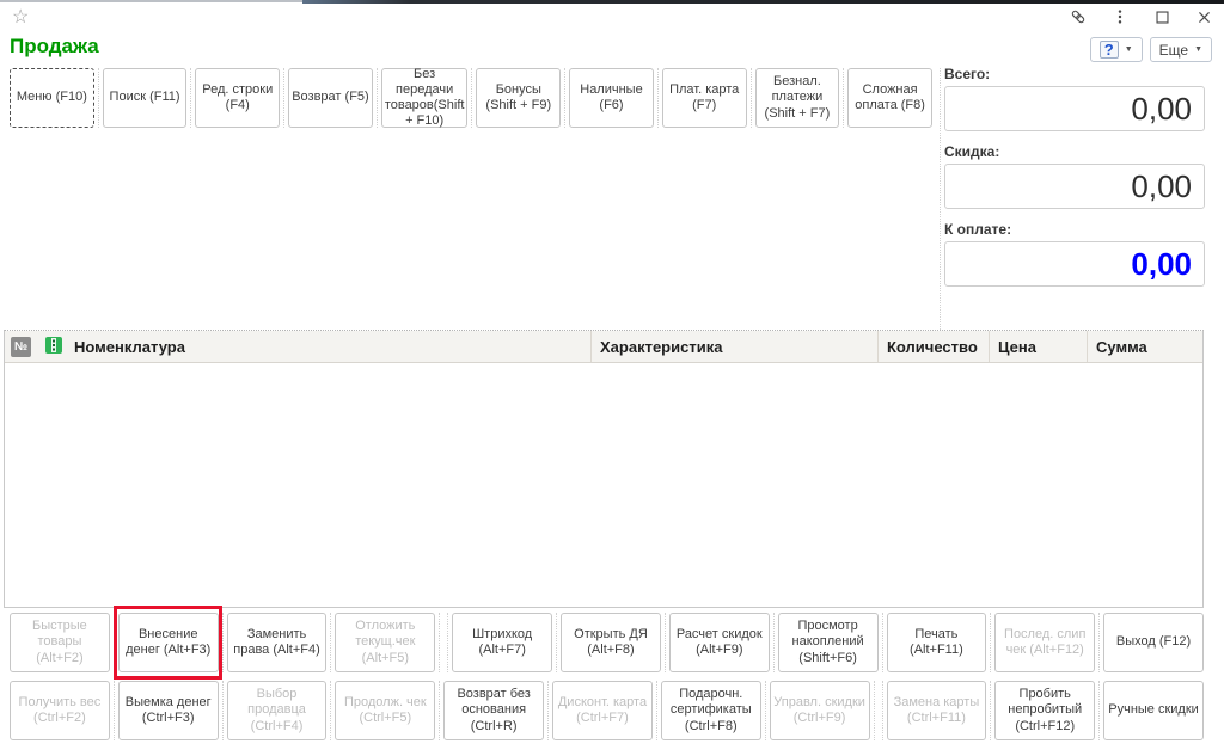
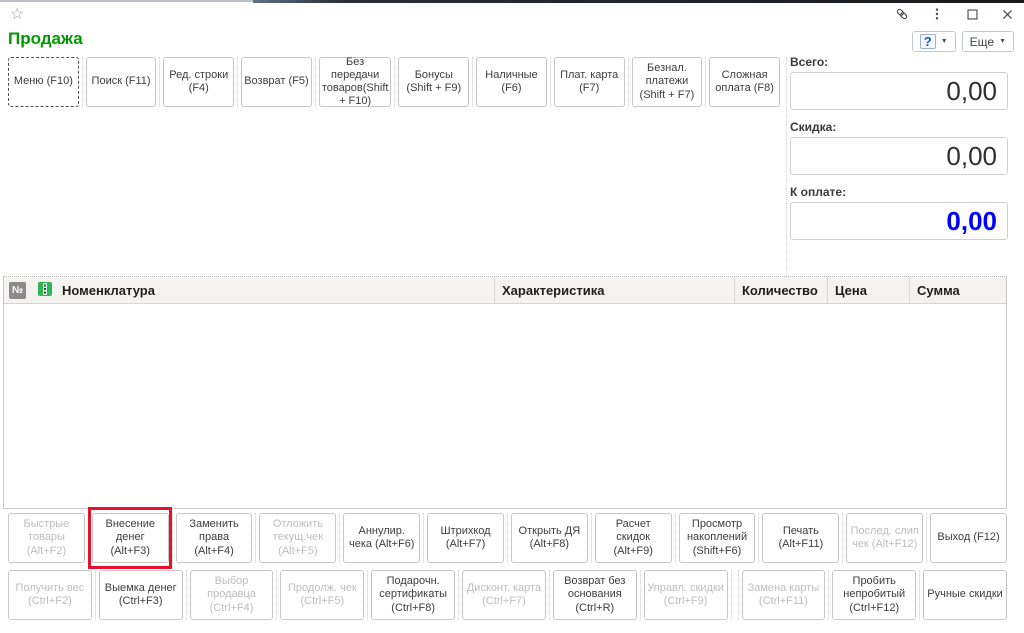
  ☆
  Продажа
  ?
  Еще
  Меню (F10)
  Поиск (F11)
  Ред. строки (F4)
  Возврат (F5)
  Без передачи товаров(Shift + F10)
  Бонусы (Shift + F9)
  Наличные (F6)
  Плат. карта (F7)
  Безнал. платежи (Shift + F7)
  Сложная оплата (F8)
  Всего:
  0,00
  Скидка:
  0,00
  К оплате:
  0,00
  №
  Номенклатура
  Характеристика
  Количество
  Цена
  Сумма
  Быстрые товары (Alt+F2)
  Внесение денег (Alt+F3)
  Заменить права (Alt+F4)
  Отложить текущ.чек (Alt+F5)
+ Аннулир. чека (Alt+F6)
  Штрихкод (Alt+F7)
  Открыть ДЯ (Alt+F8)
  Расчет скидок (Alt+F9)
  Просмотр накоплений (Shift+F6)
  Печать (Alt+F11)
  Послед. слип чек (Alt+F12)
  Выход (F12)
  Получить вес (Ctrl+F2)
  Выемка денег (Ctrl+F3)
  Выбор продавца (Ctrl+F4)
  Продолж. чек (Ctrl+F5)
- Возврат без основания (Ctrl+R)
+ Подарочн. сертификаты (Ctrl+F8)
  Дисконт. карта (Ctrl+F7)
- Подарочн. сертификаты (Ctrl+F8)
+ Возврат без основания (Ctrl+R)
  Управл. скидки (Ctrl+F9)
  Замена карты (Ctrl+F11)
  Пробить непробитый (Ctrl+F12)
  Ручные скидки
